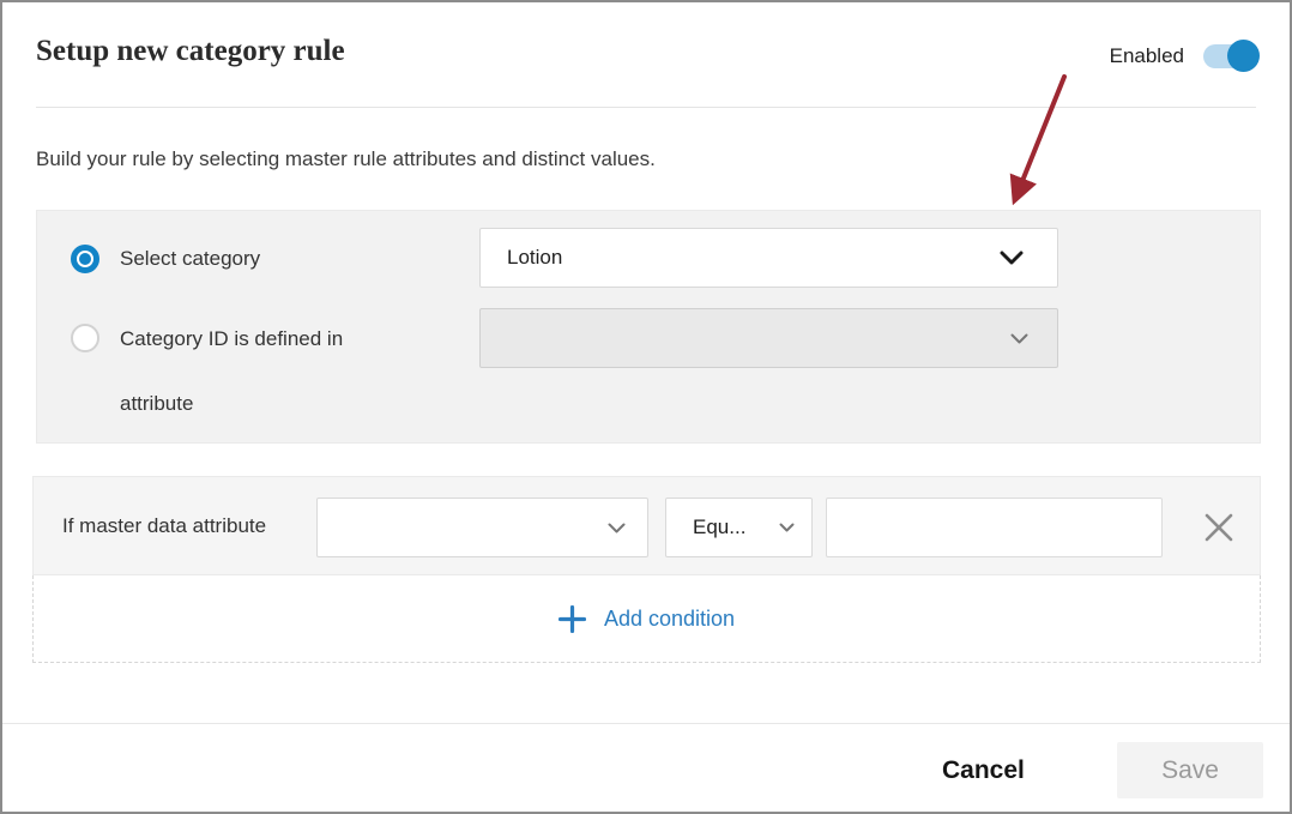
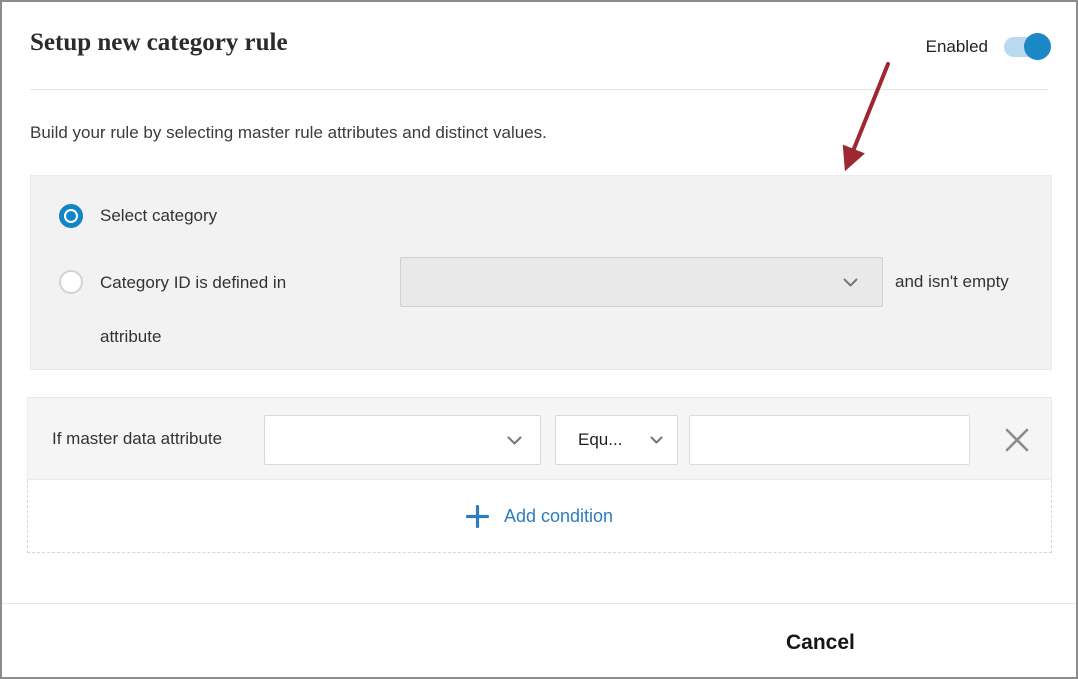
  Setup new category rule
  Enabled
  Build your rule by selecting master rule attributes and distinct values.
  Select category
- Lotion
  Category ID is defined in attribute
+ and isn't empty
  If master data attribute
  Equ...
  Add condition
  Cancel
- Save
